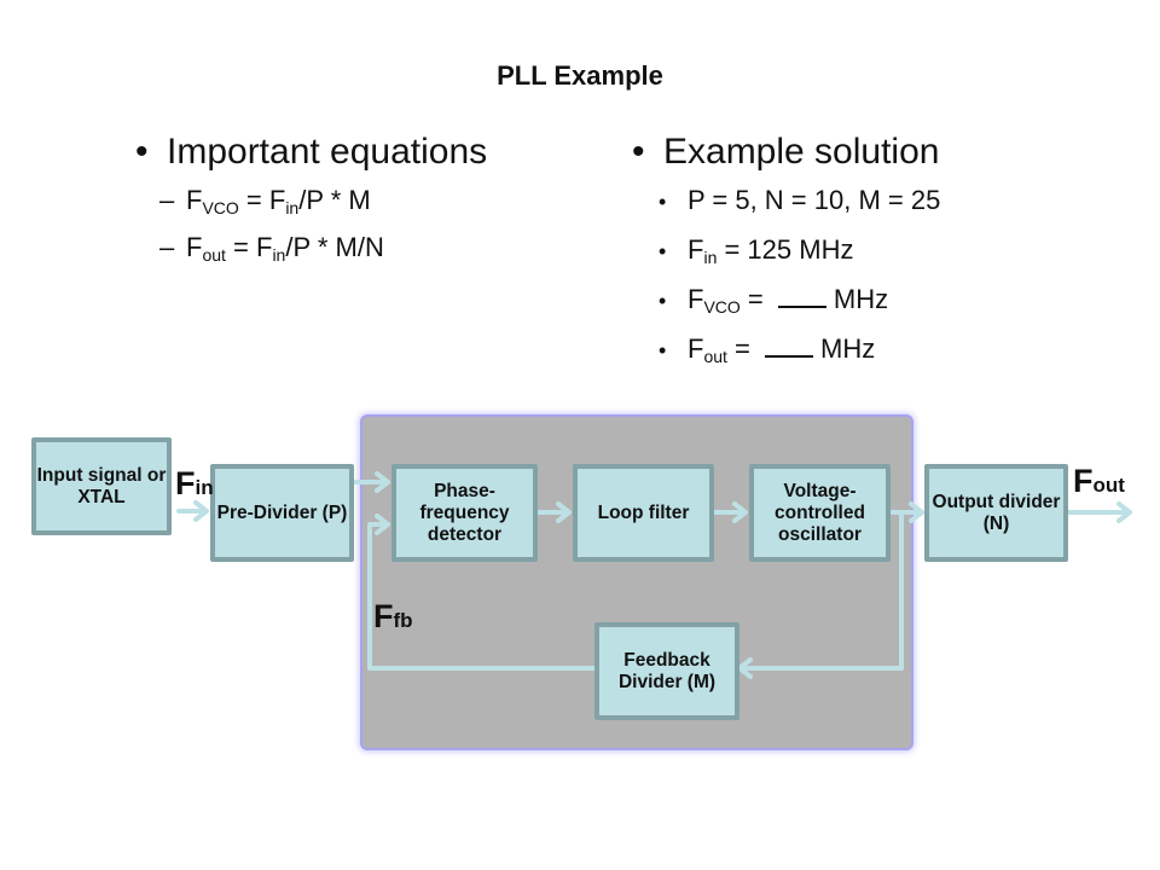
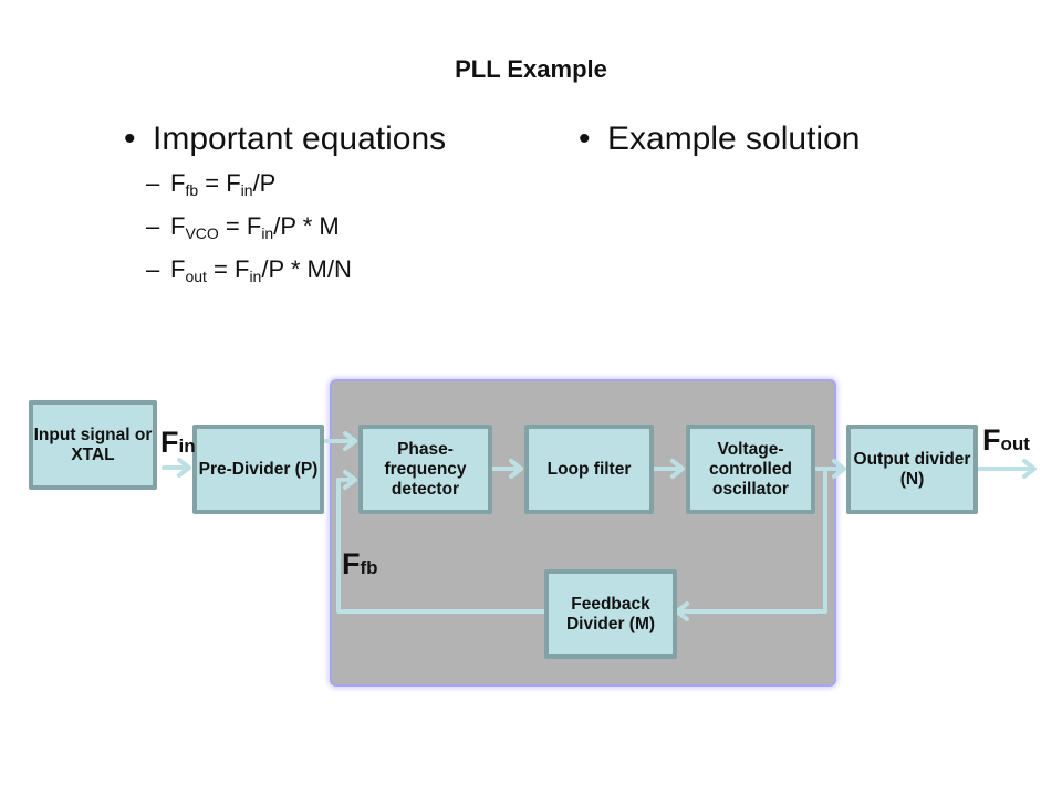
  PLL Example
  • Important equations
+ – Ffb = Fin/P
  – FVCO = Fin/P * M
  – Fout = Fin/P * M/N
  • Example solution
- • P = 5, N = 10, M = 25
- • Fin = 125 MHz
- • FVCO = MHz
- • Fout = MHz
  Input signal or XTAL
  Pre-Divider (P)
  Phase-frequency detector
  Loop filter
  Voltage-controlled oscillator
  Output divider (N)
  Feedback Divider (M)
  Fin
  Fout
  Ffb
